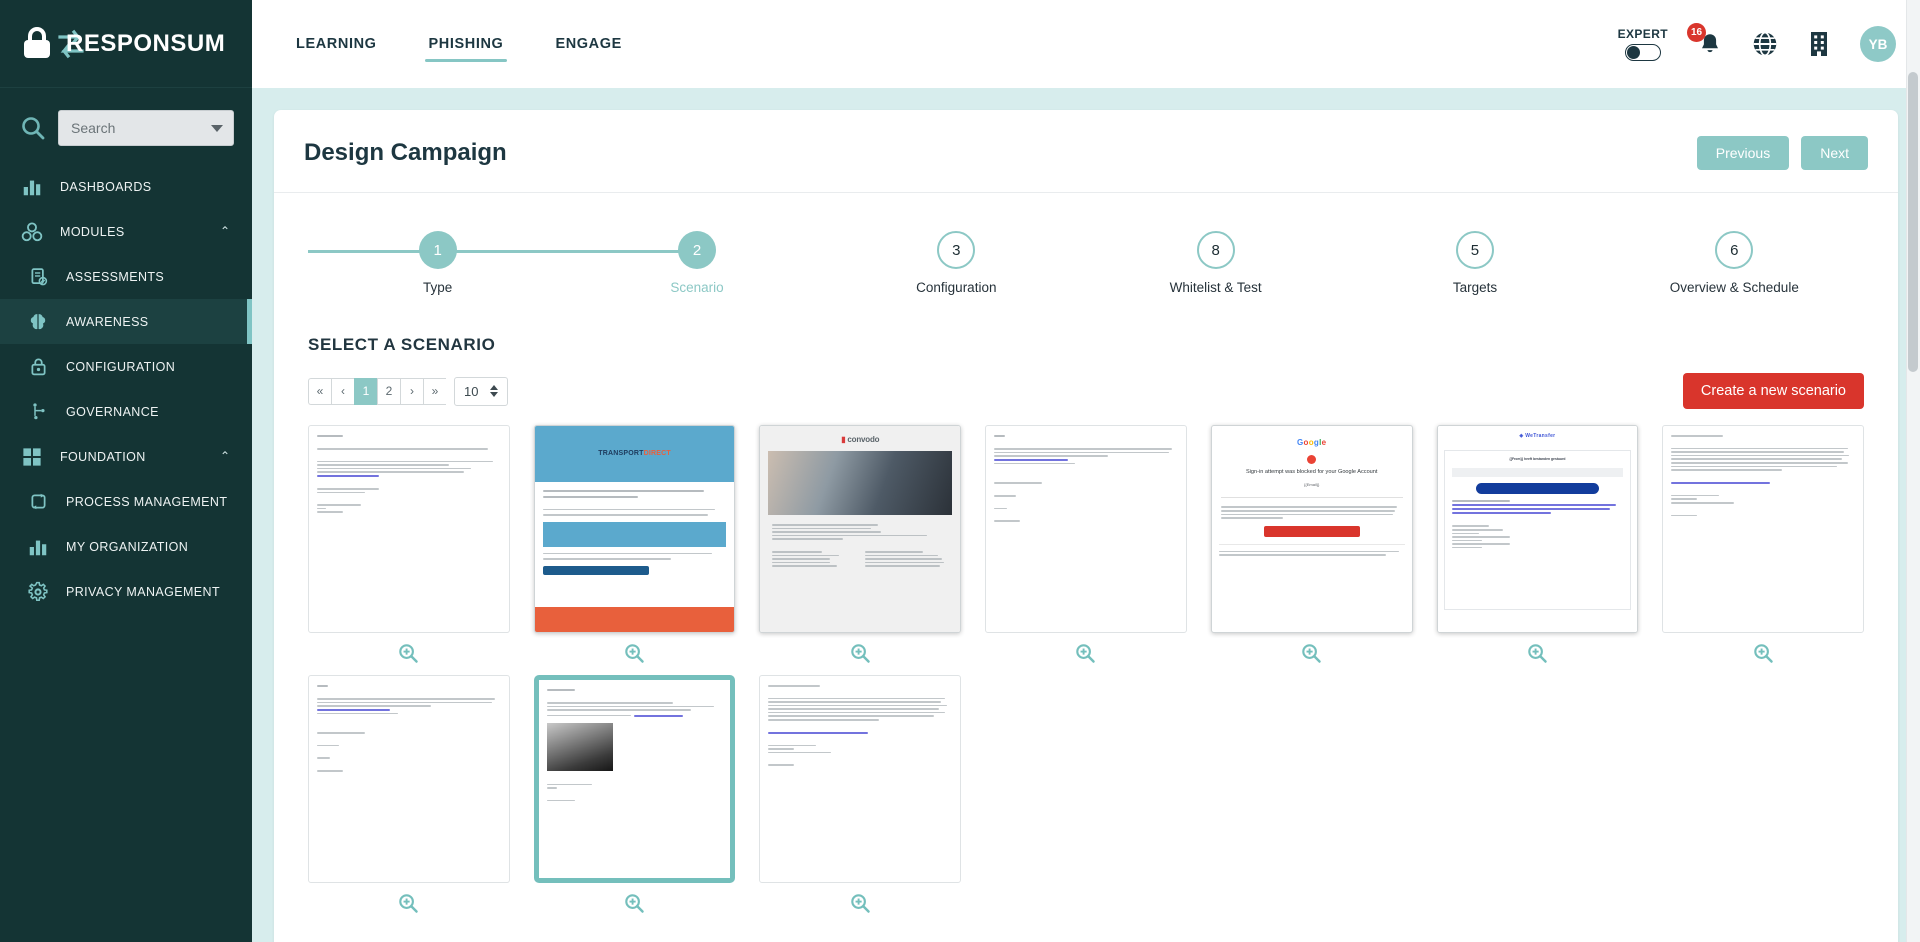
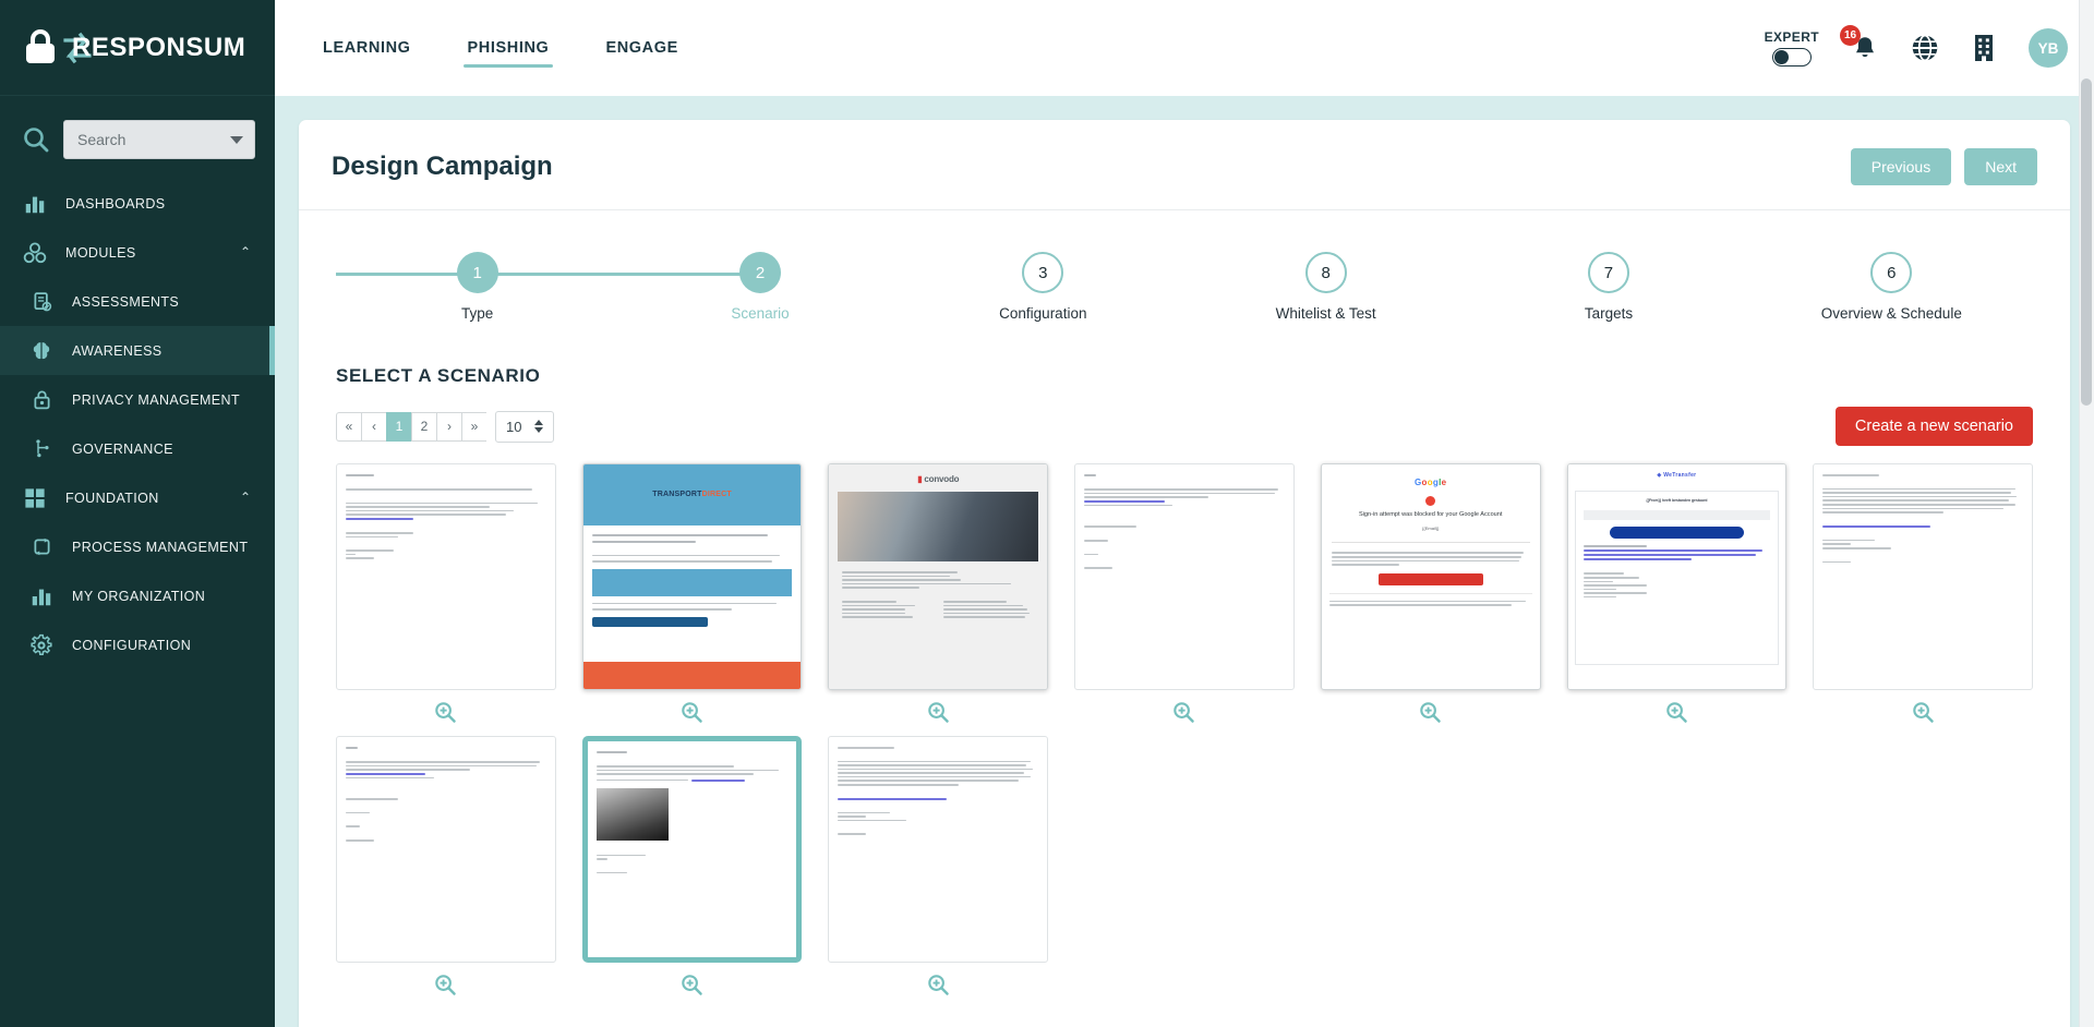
  RESPONSUM
  Search
  DASHBOARDS
  MODULES
  ⌃
  ASSESSMENTS
  AWARENESS
- CONFIGURATION
+ PRIVACY MANAGEMENT
  GOVERNANCE
  FOUNDATION
  ⌃
  PROCESS MANAGEMENT
  MY ORGANIZATION
- PRIVACY MANAGEMENT
+ CONFIGURATION
  LEARNING
  PHISHING
  ENGAGE
  EXPERT
  16
  YB
  Design Campaign
  Previous
  Next
  1
  Type
  2
  Scenario
  3
  Configuration
  8
  Whitelist & Test
- 5
+ 7
  Targets
  6
  Overview & Schedule
  SELECT A SCENARIO
  «
  ‹
  1
  2
  ›
  »
  10
  Create a new scenario
  ▮ convodo
  Google
